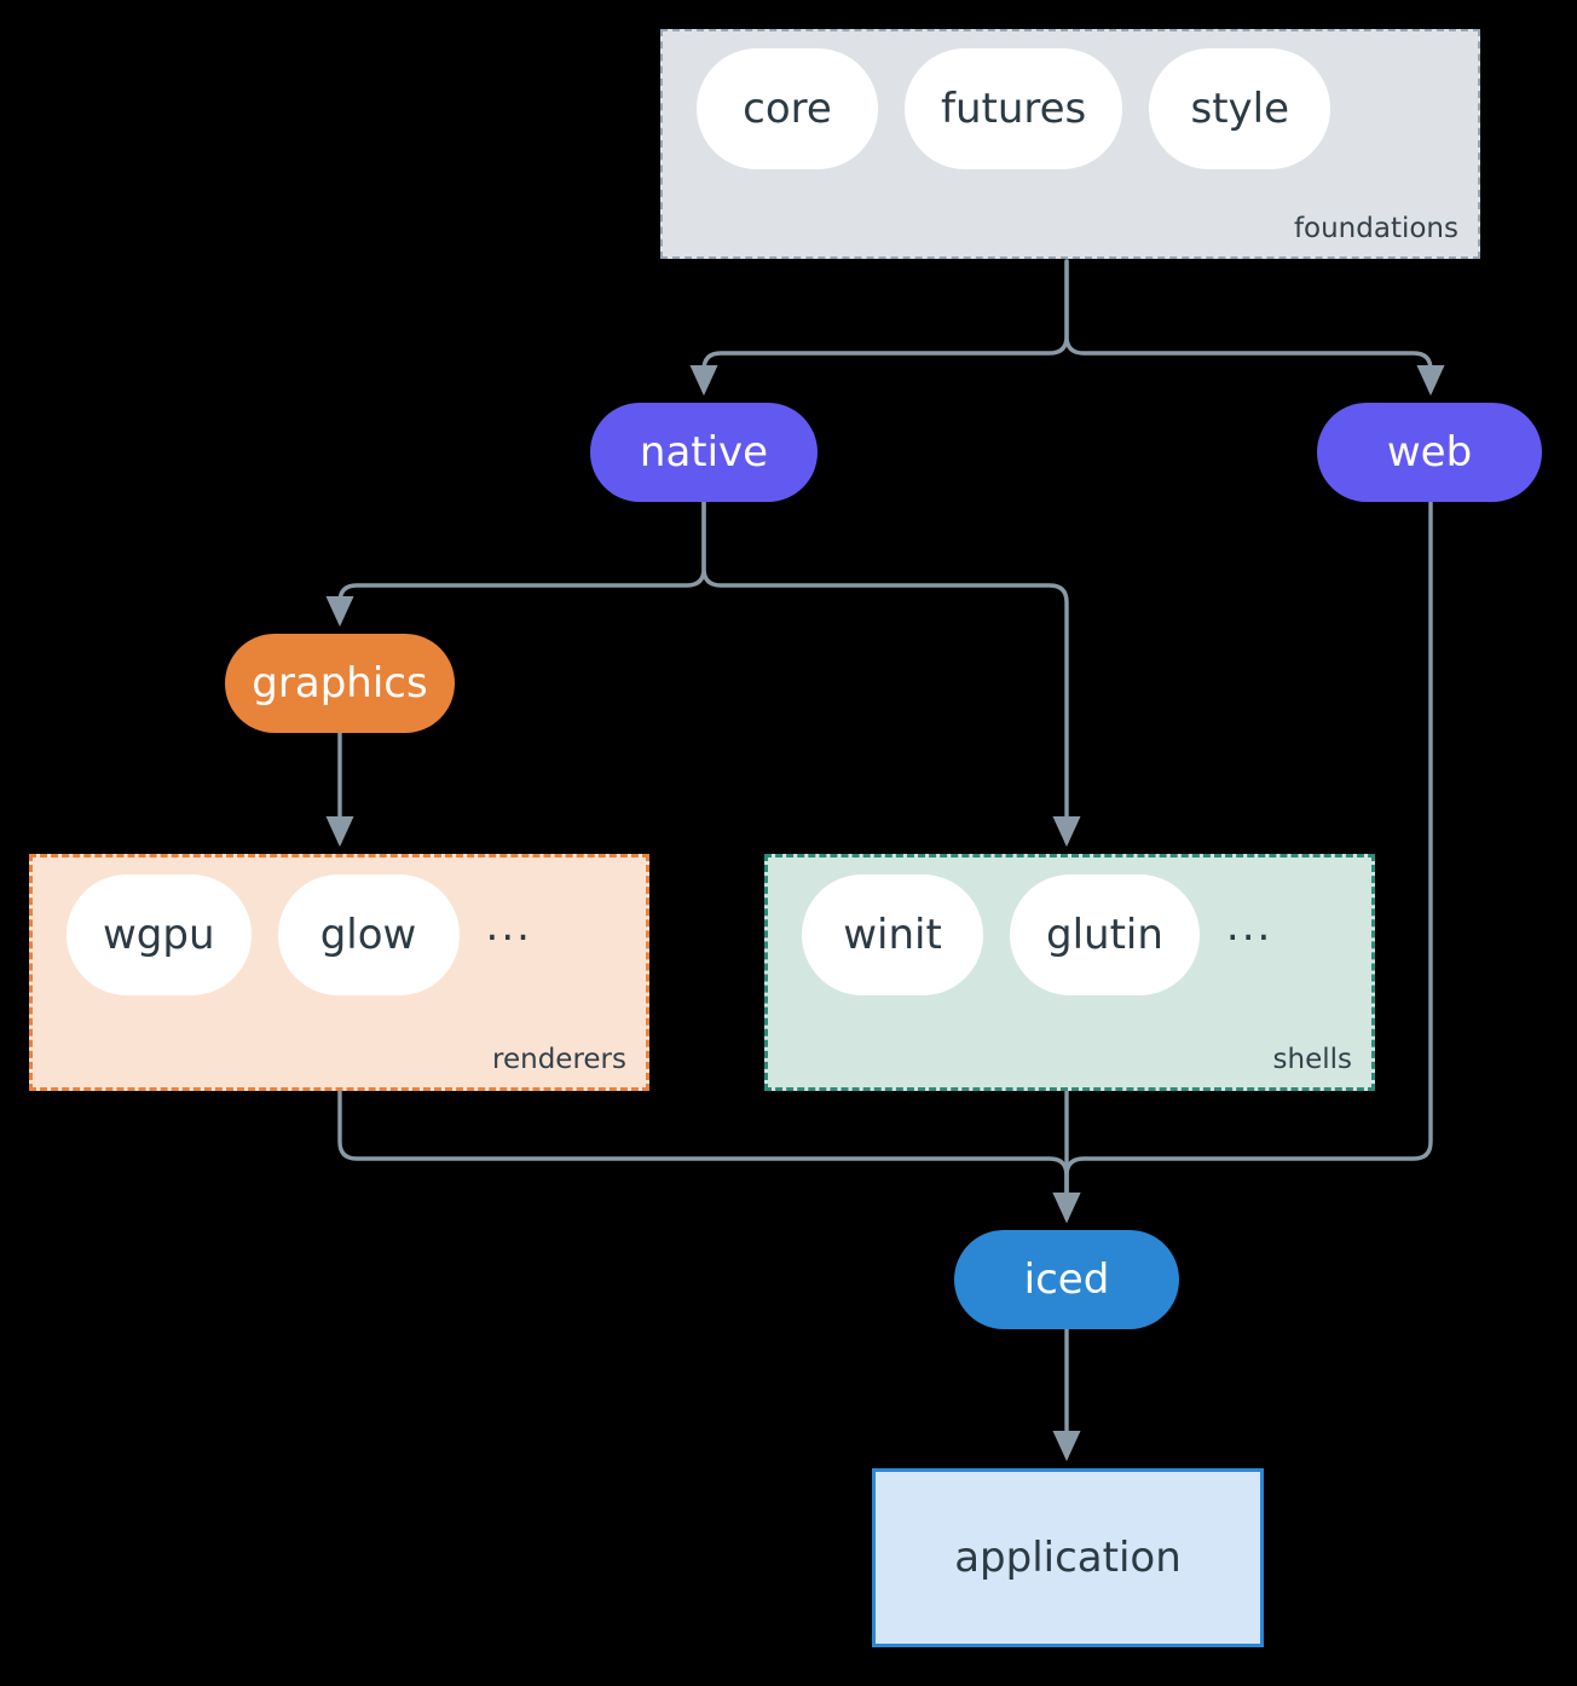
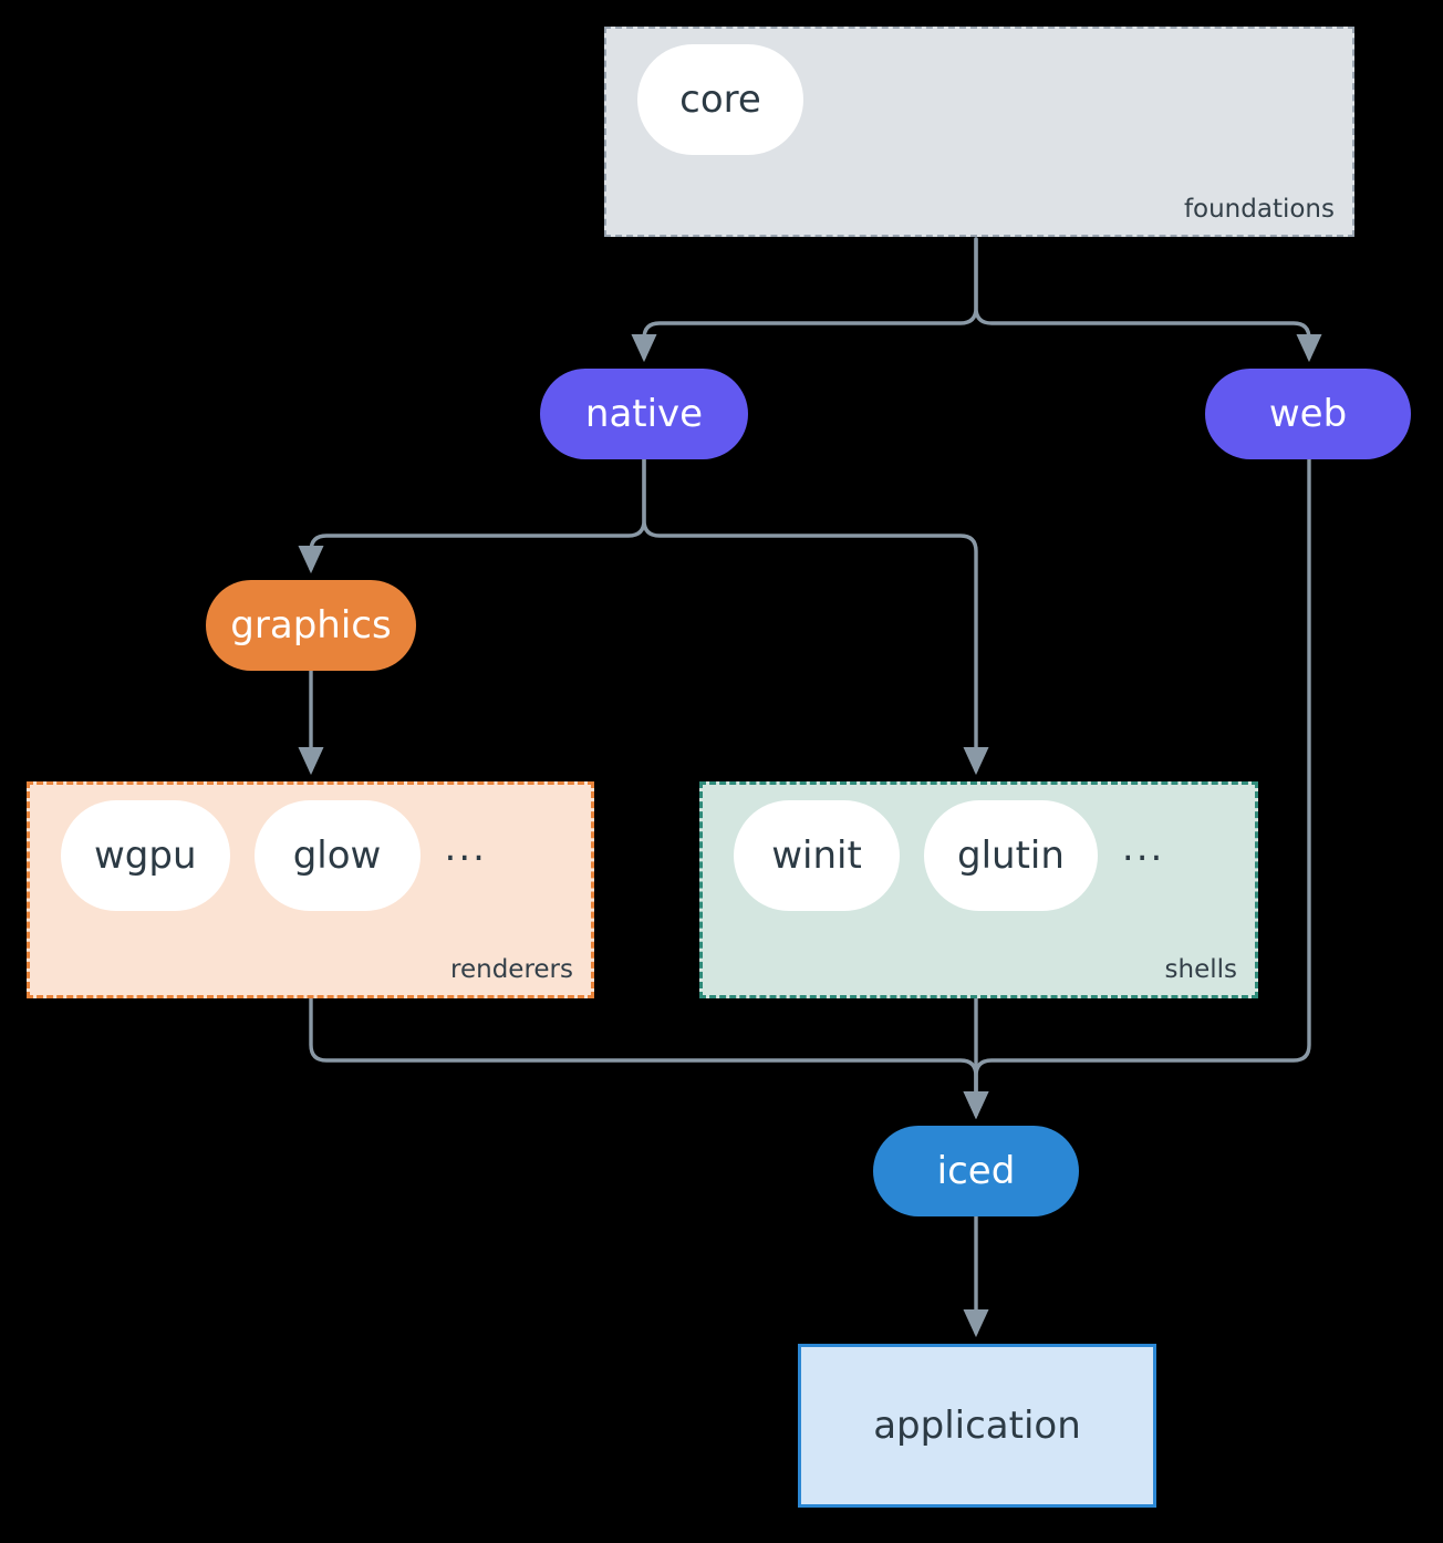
  core
- futures
- style
  foundations
  native
  web
  graphics
  wgpu
  glow
  ...
  renderers
  winit
  glutin
  ...
  shells
  iced
  application
